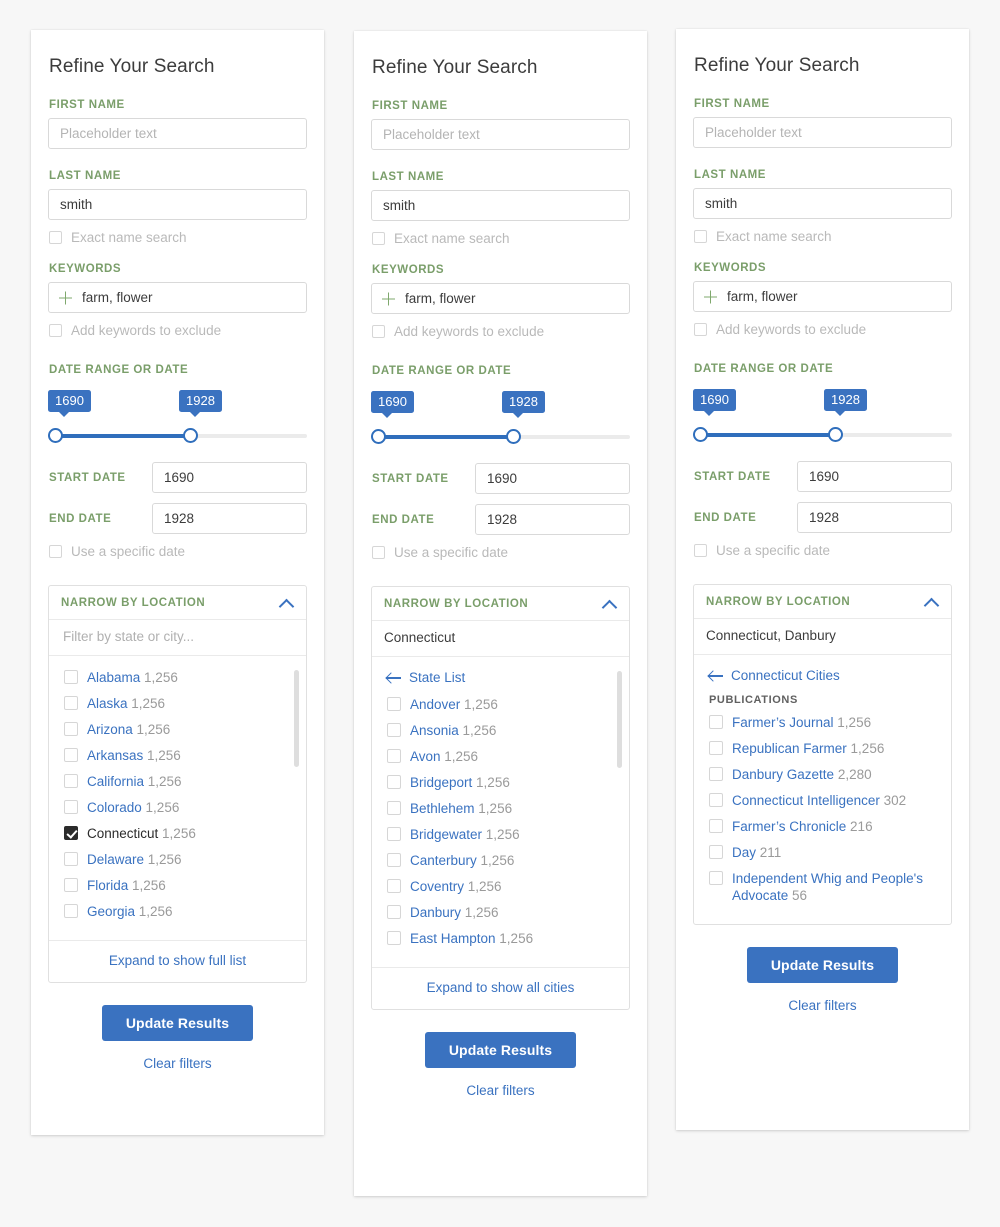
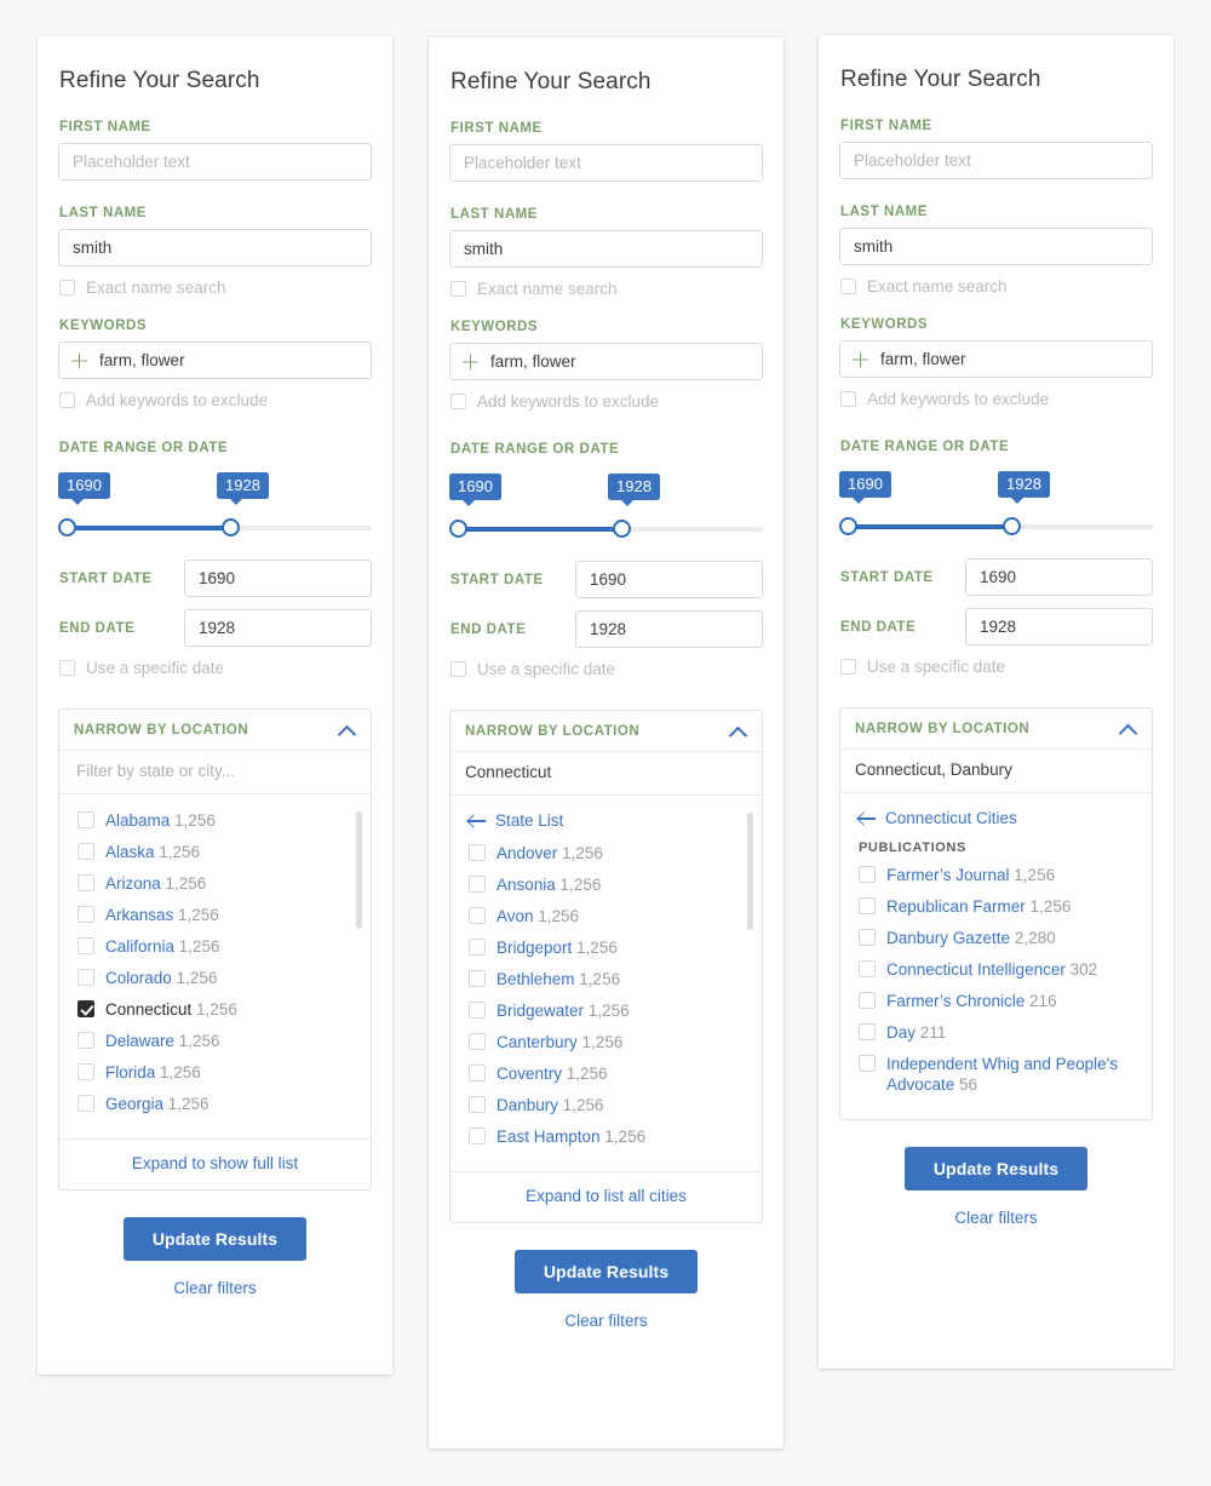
  Refine Your Search
  FIRST NAME
  Placeholder text
  LAST NAME
  smith
  Exact name search
  KEYWORDS
  farm, flower
  Add keywords to exclude
  DATE RANGE OR DATE
  1690
  1928
  START DATE
  1690
  END DATE
  1928
  Use a specific date
  NARROW BY LOCATION
  Filter by state or city...
  Alabama 1,256
  Alaska 1,256
  Arizona 1,256
  Arkansas 1,256
  California 1,256
  Colorado 1,256
  Connecticut 1,256
  Delaware 1,256
  Florida 1,256
  Georgia 1,256
  Expand to show full list
  Update Results
  Clear filters
  Refine Your Search
  FIRST NAME
  Placeholder text
  LAST NAME
  smith
  Exact name search
  KEYWORDS
  farm, flower
  Add keywords to exclude
  DATE RANGE OR DATE
  1690
  1928
  START DATE
  1690
  END DATE
  1928
  Use a specific date
  NARROW BY LOCATION
  Connecticut
  State List
  Andover 1,256
  Ansonia 1,256
  Avon 1,256
  Bridgeport 1,256
  Bethlehem 1,256
  Bridgewater 1,256
  Canterbury 1,256
  Coventry 1,256
  Danbury 1,256
  East Hampton 1,256
- Expand to show all cities
+ Expand to list all cities
  Update Results
  Clear filters
  Refine Your Search
  FIRST NAME
  Placeholder text
  LAST NAME
  smith
  Exact name search
  KEYWORDS
  farm, flower
  Add keywords to exclude
  DATE RANGE OR DATE
  1690
  1928
  START DATE
  1690
  END DATE
  1928
  Use a specific date
  NARROW BY LOCATION
  Connecticut, Danbury
  Connecticut Cities
  PUBLICATIONS
  Farmer’s Journal 1,256
  Republican Farmer 1,256
  Danbury Gazette 2,280
  Connecticut Intelligencer 302
  Farmer’s Chronicle 216
  Day 211
  Independent Whig and People's Advocate 56
  Update Results
  Clear filters
